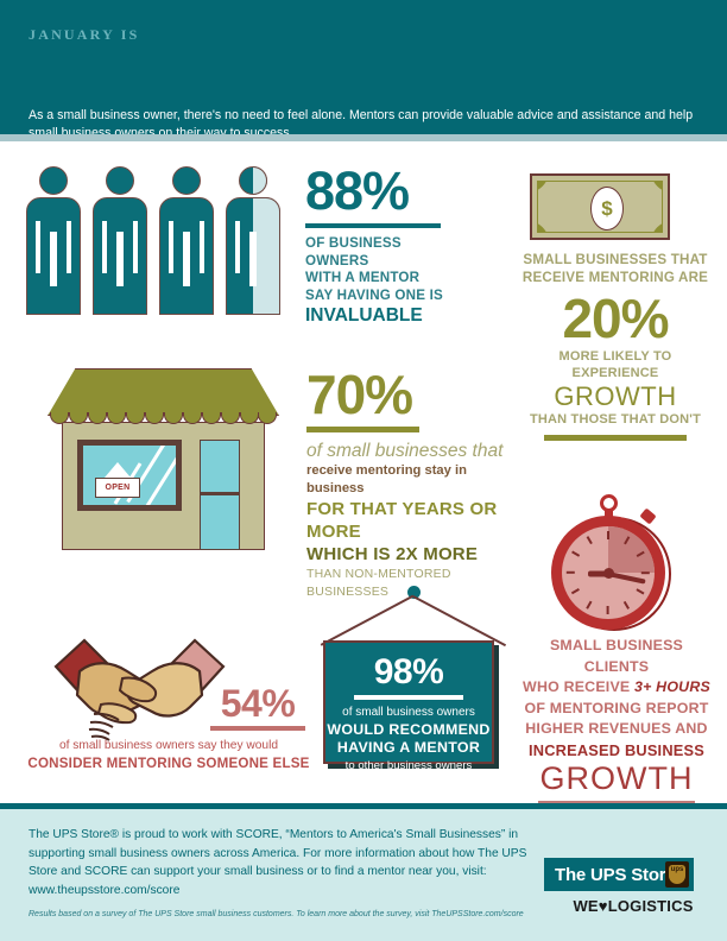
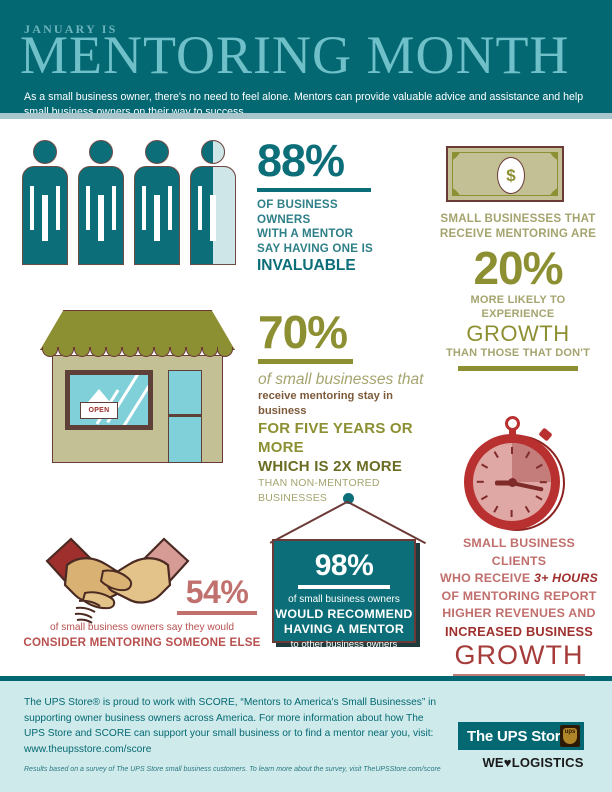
  JANUARY IS
+ MENTORING MONTH
  As a small business owner, there's no need to feel alone. Mentors can provide valuable advice and assistance and help small business owners on their way to success.
  88%
  OF BUSINESS OWNERS
  WITH A MENTOR
  SAY HAVING ONE IS
  INVALUABLE
  $
  SMALL BUSINESSES THAT
  RECEIVE MENTORING ARE
  20%
  MORE LIKELY TO EXPERIENCE
  GROWTH
  THAN THOSE THAT DON'T
  70%
  of small businesses that
  receive mentoring stay in business
- FOR THAT YEARS OR MORE
+ FOR FIVE YEARS OR MORE
  WHICH IS 2X MORE
  THAN NON-MENTORED BUSINESSES
  SMALL BUSINESS CLIENTS
  WHO RECEIVE 3+ HOURS
  OF MENTORING REPORT
  HIGHER REVENUES AND
  INCREASED BUSINESS
  GROWTH
  54%
  of small business owners say they would
  CONSIDER MENTORING SOMEONE ELSE
  98%
  of small business owners
  WOULD RECOMMEND
  HAVING A MENTOR
  to other business owners
- The UPS Store® is proud to work with SCORE, “Mentors to America's Small Businesses” in supporting small business owners across America. For more information about how The UPS Store and SCORE can support your small business or to find a mentor near you, visit: www.theupsstore.com/score
+ The UPS Store® is proud to work with SCORE, “Mentors to America's Small Businesses” in supporting owner business owners across America. For more information about how The UPS Store and SCORE can support your small business or to find a mentor near you, visit: www.theupsstore.com/score
  The UPS Stor
  WE♥LOGISTICS
